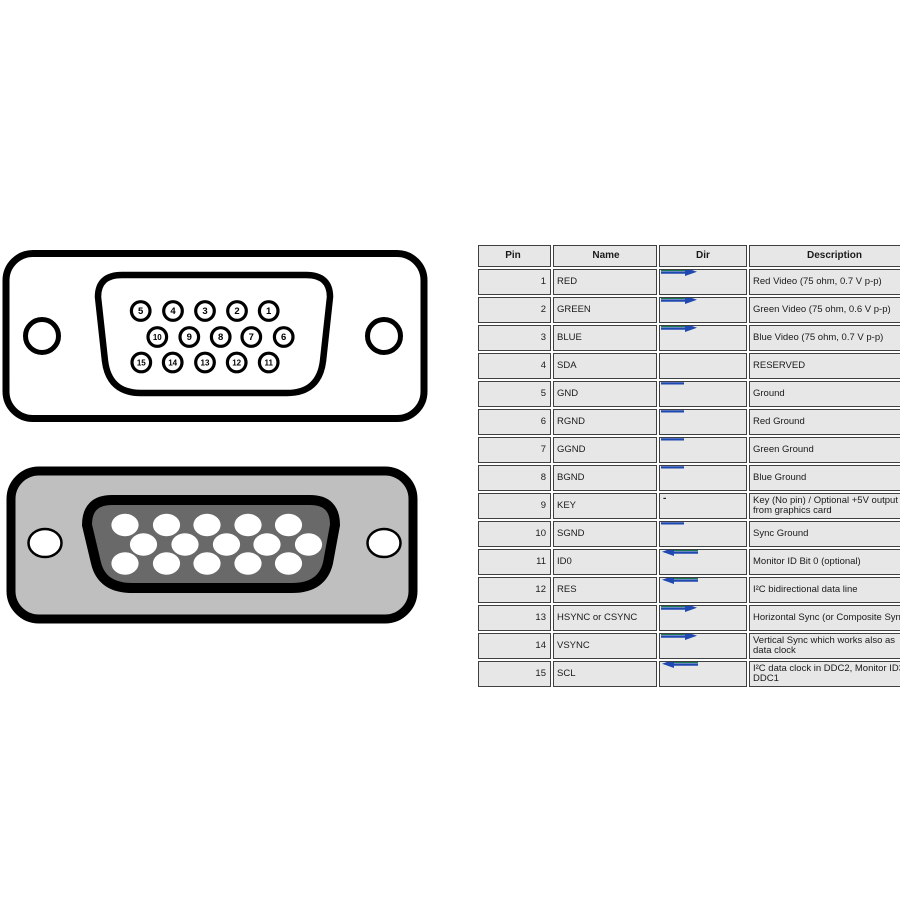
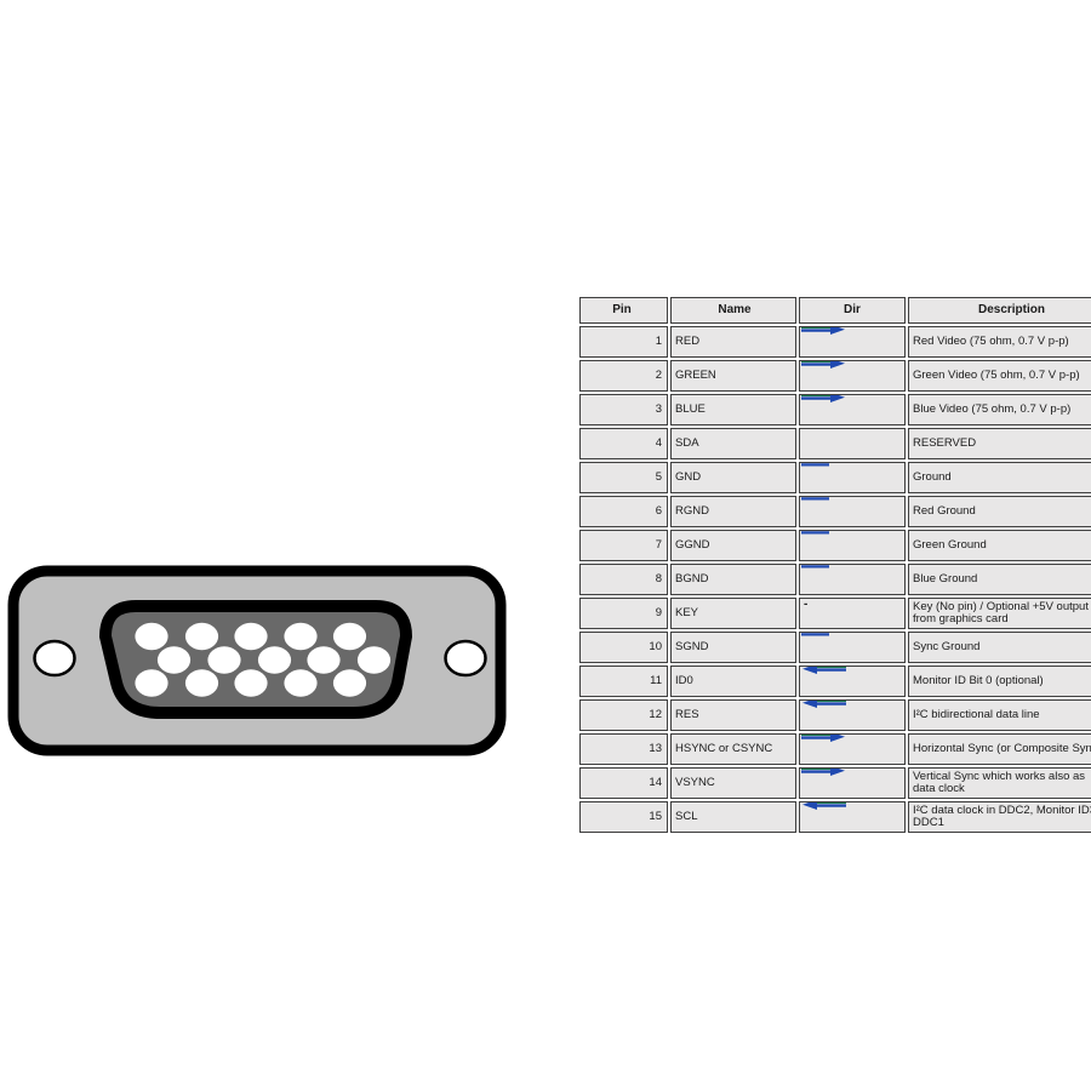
- 5
- 4
- 3
- 2
- 1
- 10
- 9
- 8
- 7
- 6
- 15
- 14
- 13
- 12
- 11
  Pin	Name	Dir	Description
  1	RED		Red Video (75 ohm, 0.7 V p-p)
- 2	GREEN		Green Video (75 ohm, 0.6 V p-p)
+ 2	GREEN		Green Video (75 ohm, 0.7 V p-p)
  3	BLUE		Blue Video (75 ohm, 0.7 V p-p)
  4	SDA		RESERVED
  5	GND		Ground
  6	RGND		Red Ground
  7	GGND		Green Ground
  8	BGND		Blue Ground
  9	KEY	-	Key (No pin) / Optional +5V output from graphics card
  10	SGND		Sync Ground
  11	ID0		Monitor ID Bit 0 (optional)
  12	RES		I²C bidirectional data line
  13	HSYNC or CSYNC		Horizontal Sync (or Composite Syn
  14	VSYNC		Vertical Sync which works also as data clock
  15	SCL		I²C data clock in DDC2, Monitor ID DDC1
